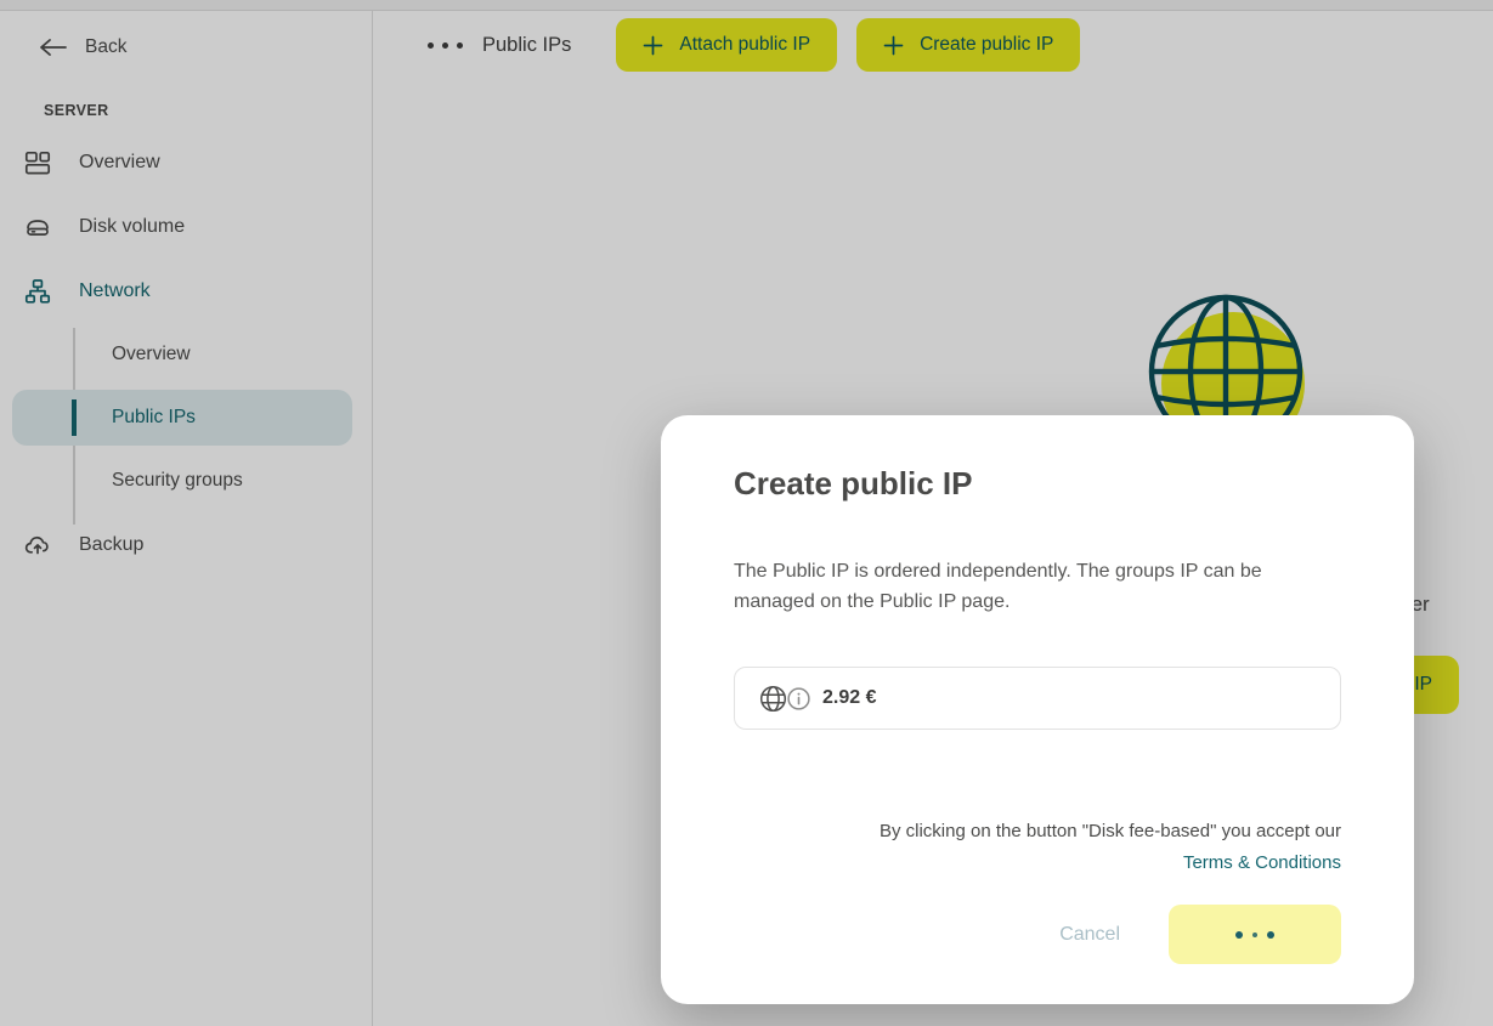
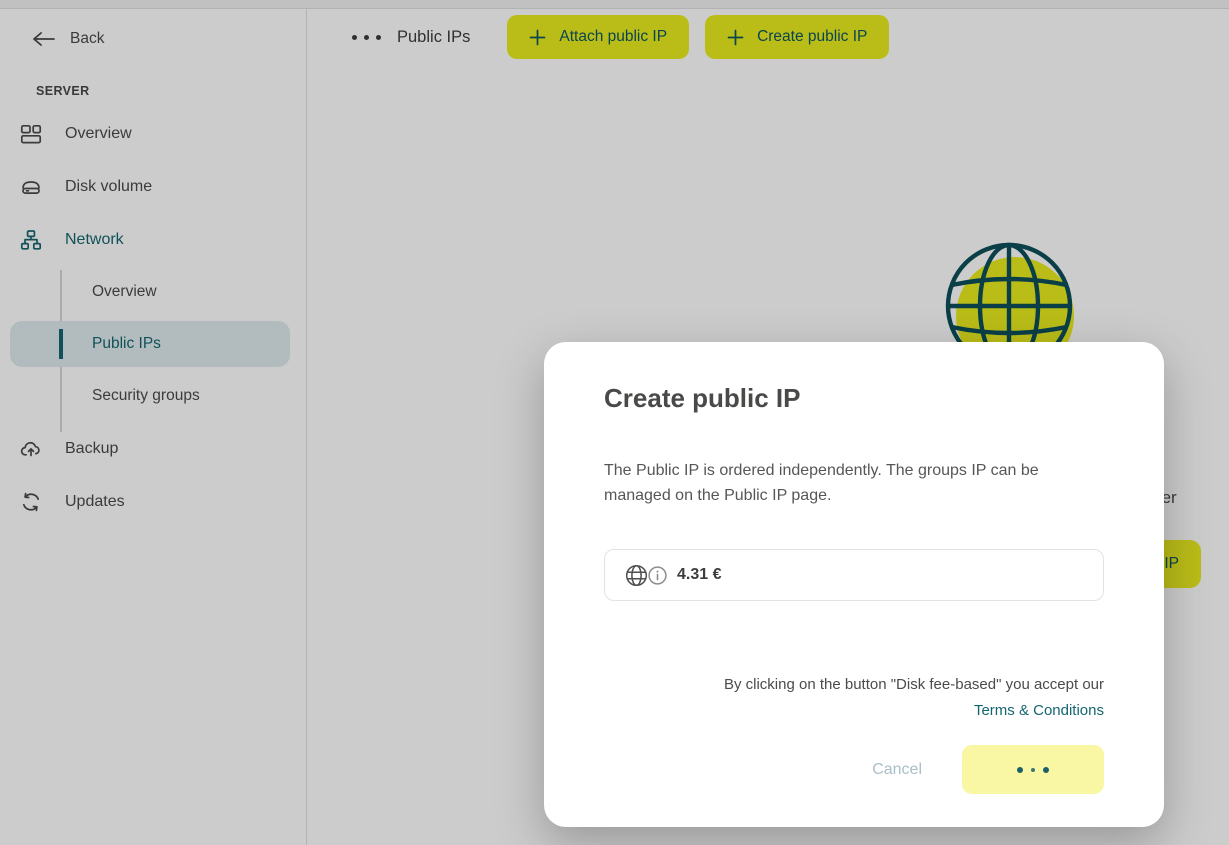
  Back
  SERVER
  Overview
  Disk volume
  Network
  Overview
  Public IPs
  Security groups
  Backup
+ Updates
  Public IPs
  Attach public IP
  Create public IP
  Create public IP
  The Public IP is ordered independently. The groups IP can be managed on the Public IP page.
- 2.92 €
+ 4.31 €
  By clicking on the button "Disk fee-based" you accept our
  Terms & Conditions
  Cancel
